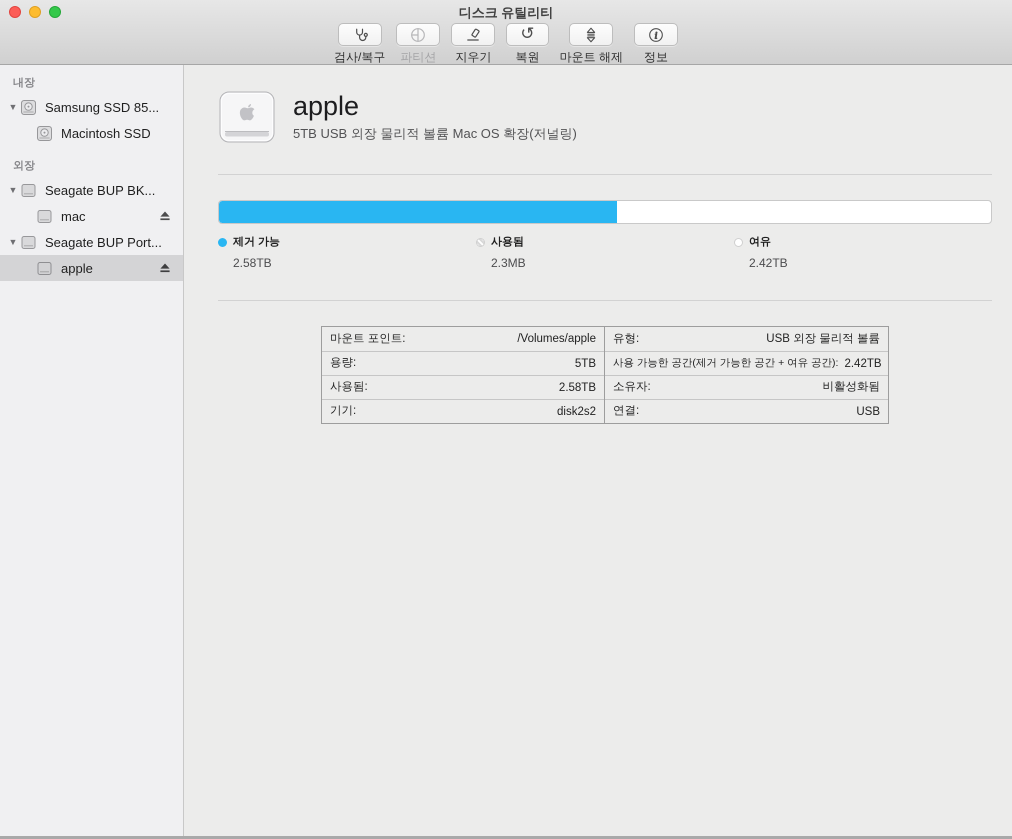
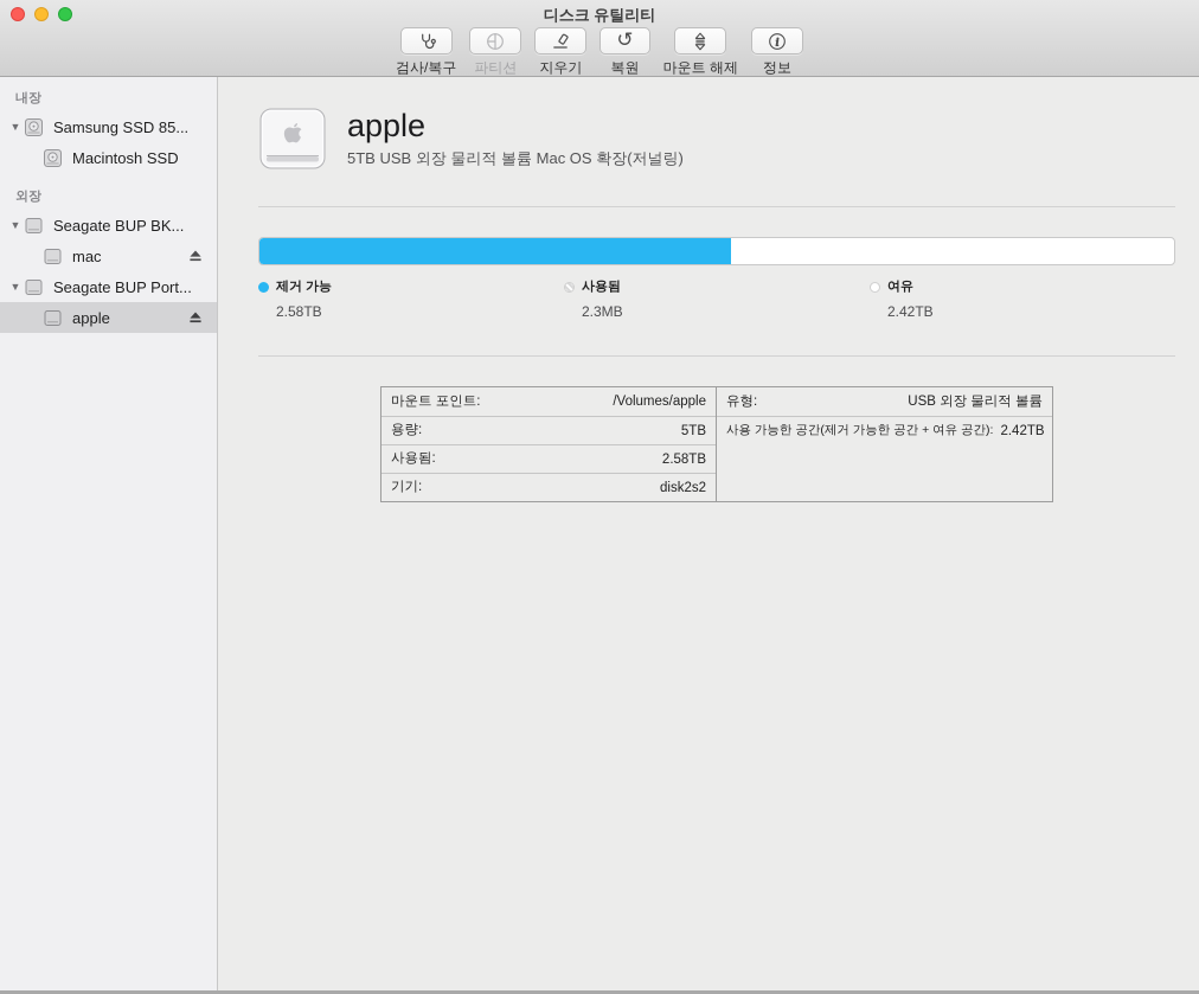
  디스크 유틸리티
  검사/복구
  파티션
  지우기
  ↺
  복원
  마운트 해제
  i
  정보
  내장
  ▼
  Samsung SSD 85...
  Macintosh SSD
  외장
  ▼
  Seagate BUP BK...
  mac
  ▼
  Seagate BUP Port...
  apple
  apple
  5TB USB 외장 물리적 볼륨 Mac OS 확장(저널링)
  제거 가능
  2.58TB
  사용됨
  2.3MB
  여유
  2.42TB
  마운트 포인트:
  /Volumes/apple
  용량:
  5TB
  사용됨:
  2.58TB
  기기:
  disk2s2
  유형:
  USB 외장 물리적 볼륨
  사용 가능한 공간(제거 가능한 공간 + 여유 공간):
  2.42TB
- 소유자:
- 비활성화됨
- 연결:
- USB
